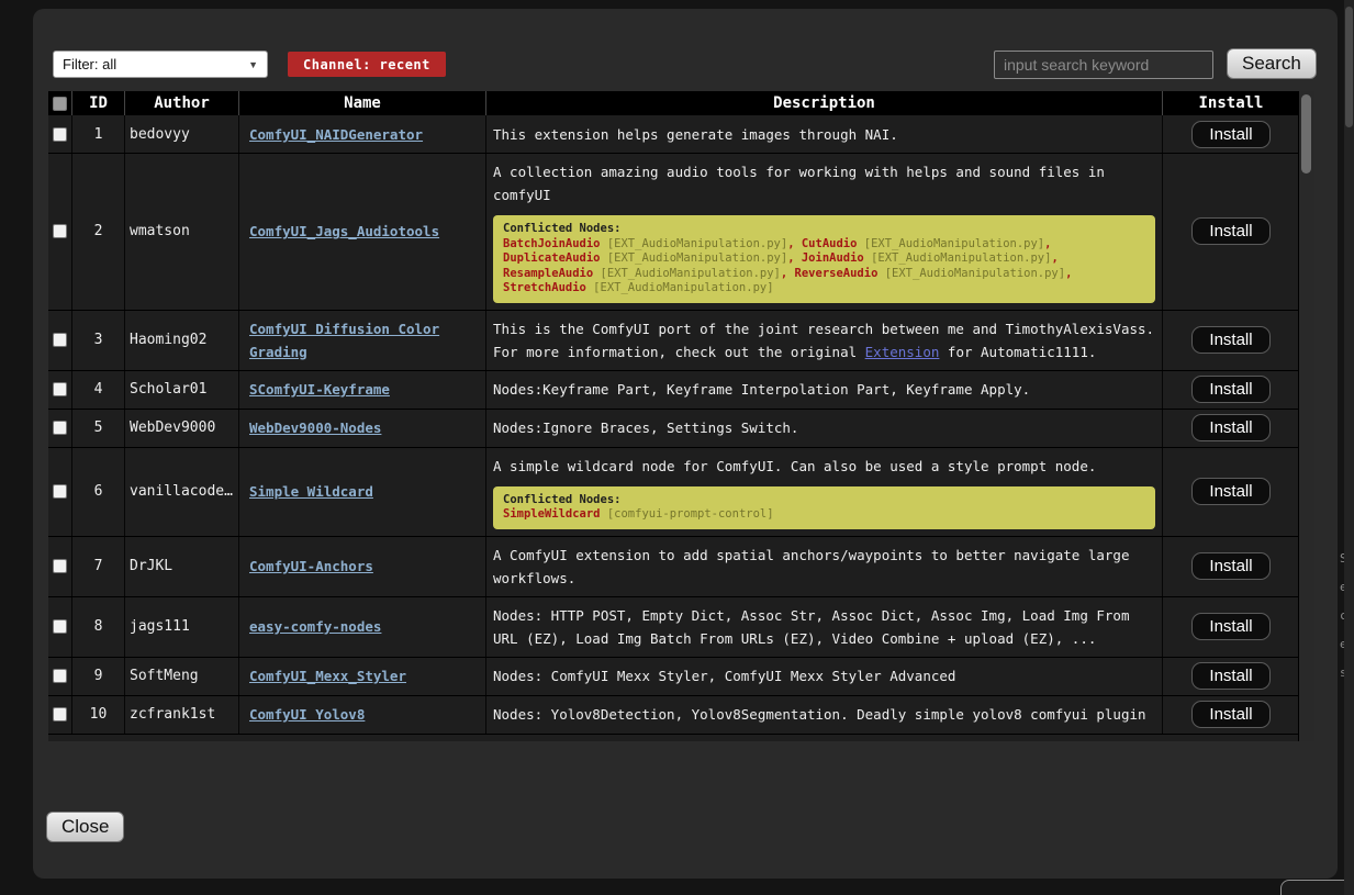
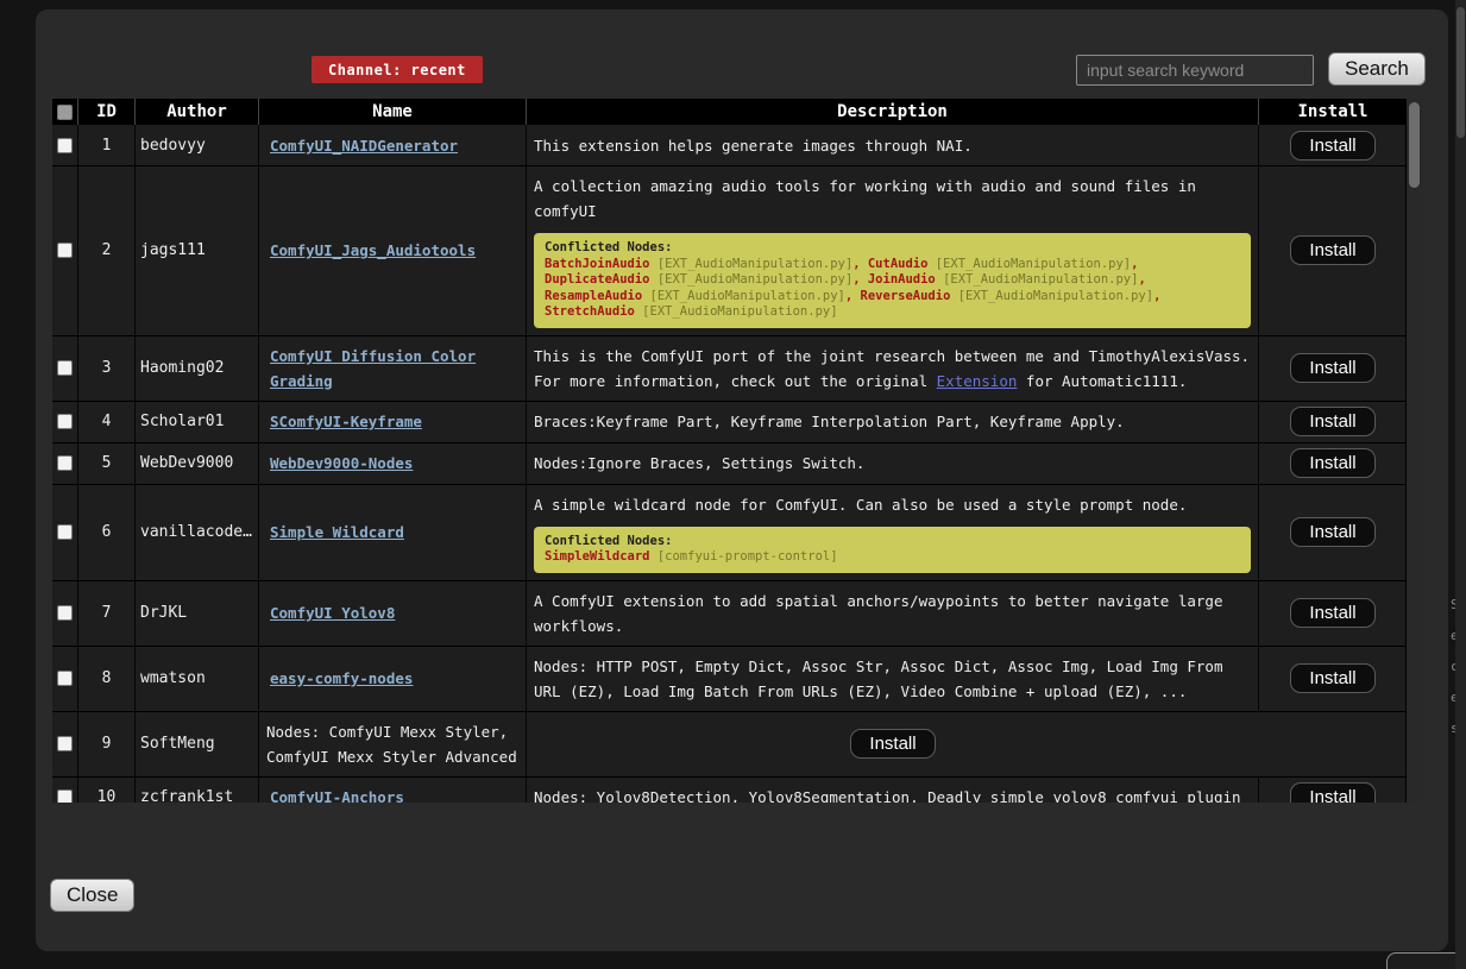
- Filter: all
- ▼
  Channel: recent
  input search keyword
  Search
  ID
  Author
  Name
  Description
  Install
  1
  bedovyy
  ComfyUI_NAIDGenerator
  This extension helps generate images through NAI.
  Install
  2
- wmatson
+ jags111
  ComfyUI_Jags_Audiotools
- A collection amazing audio tools for working with helps and sound files in comfyUI
+ A collection amazing audio tools for working with audio and sound files in comfyUI
  Conflicted Nodes:
  BatchJoinAudio [EXT_AudioManipulation.py], CutAudio [EXT_AudioManipulation.py], DuplicateAudio [EXT_AudioManipulation.py], JoinAudio [EXT_AudioManipulation.py], ResampleAudio [EXT_AudioManipulation.py], ReverseAudio [EXT_AudioManipulation.py], StretchAudio [EXT_AudioManipulation.py]
  Install
  3
  Haoming02
  ComfyUI Diffusion Color Grading
  This is the ComfyUI port of the joint research between me and TimothyAlexisVass. For more information, check out the original Extension for Automatic1111.
  Install
  4
  Scholar01
  SComfyUI-Keyframe
- Nodes:Keyframe Part, Keyframe Interpolation Part, Keyframe Apply.
+ Braces:Keyframe Part, Keyframe Interpolation Part, Keyframe Apply.
  Install
  5
  WebDev9000
  WebDev9000-Nodes
  Nodes:Ignore Braces, Settings Switch.
  Install
  6
  vanillacode…
  Simple Wildcard
  A simple wildcard node for ComfyUI. Can also be used a style prompt node.
  Conflicted Nodes:
  SimpleWildcard [comfyui-prompt-control]
  Install
  7
  DrJKL
- ComfyUI-Anchors
+ ComfyUI Yolov8
  A ComfyUI extension to add spatial anchors/waypoints to better navigate large workflows.
  Install
  8
- jags111
+ wmatson
  easy-comfy-nodes
  Nodes: HTTP POST, Empty Dict, Assoc Str, Assoc Dict, Assoc Img, Load Img From URL (EZ), Load Img Batch From URLs (EZ), Video Combine + upload (EZ), ...
  Install
  9
  SoftMeng
- ComfyUI_Mexx_Styler
  Nodes: ComfyUI Mexx Styler, ComfyUI Mexx Styler Advanced
  Install
  10
  zcfrank1st
- ComfyUI Yolov8
+ ComfyUI-Anchors
  Nodes: Yolov8Detection, Yolov8Segmentation. Deadly simple yolov8 comfyui plugin
  Install
  Close
